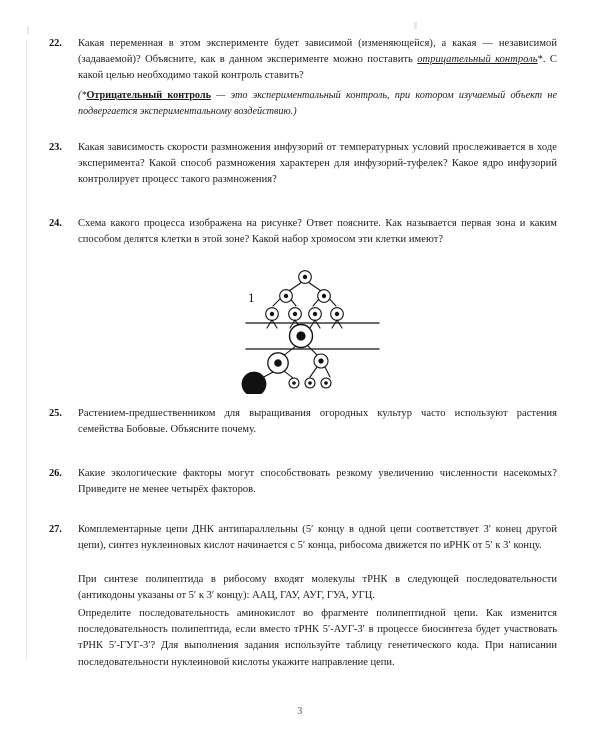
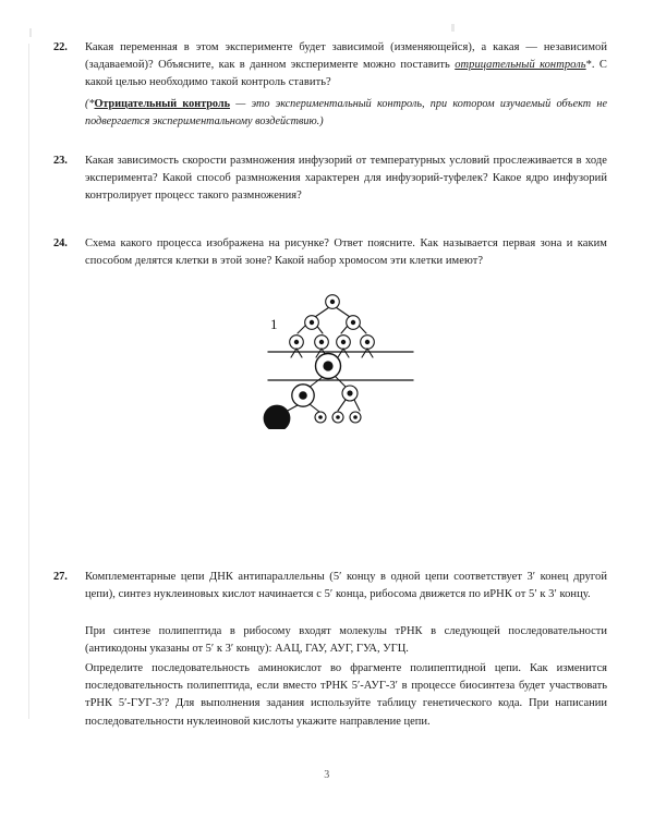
  22.
  Какая переменная в этом эксперименте будет зависимой (изменяющейся), а какая — независимой (задаваемой)? Объясните, как в данном эксперименте можно поставить отрицательный контроль*. С какой целью необходимо такой контроль ставить?
  (*Отрицательный контроль — это экспериментальный контроль, при котором изучаемый объект не подвергается экспериментальному воздействию.)
  23.
  Какая зависимость скорости размножения инфузорий от температурных условий прослеживается в ходе эксперимента? Какой способ размножения характерен для инфузорий-туфелек? Какое ядро инфузорий контролирует процесс такого размножения?
  24.
  Схема какого процесса изображена на рисунке? Ответ поясните. Как называется первая зона и каким способом делятся клетки в этой зоне? Какой набор хромосом эти клетки имеют?
  1
- 25.
- Растением-предшественником для выращивания огородных культур часто используют растения семейства Бобовые. Объясните почему.
- 26.
- Какие экологические факторы могут способствовать резкому увеличению численности насекомых? Приведите не менее четырёх факторов.
  27.
  Комплементарные цепи ДНК антипараллельны (5′ концу в одной цепи соответствует 3′ конец другой цепи), синтез нуклеиновых кислот начинается с 5′ конца, рибосома движется по иРНК от 5′ к 3′ концу.
  При синтезе полипептида в рибосому входят молекулы тРНК в следующей последовательности (антикодоны указаны от 5′ к 3′ концу): ААЦ, ГАУ, АУГ, ГУА, УГЦ.
  Определите последовательность аминокислот во фрагменте полипептидной цепи. Как изменится последовательность полипептида, если вместо тРНК 5′-АУГ-3′ в процессе биосинтеза будет участвовать тРНК 5′-ГУГ-3′? Для выполнения задания используйте таблицу генетического кода. При написании последовательности нуклеиновой кислоты укажите направление цепи.
  3
